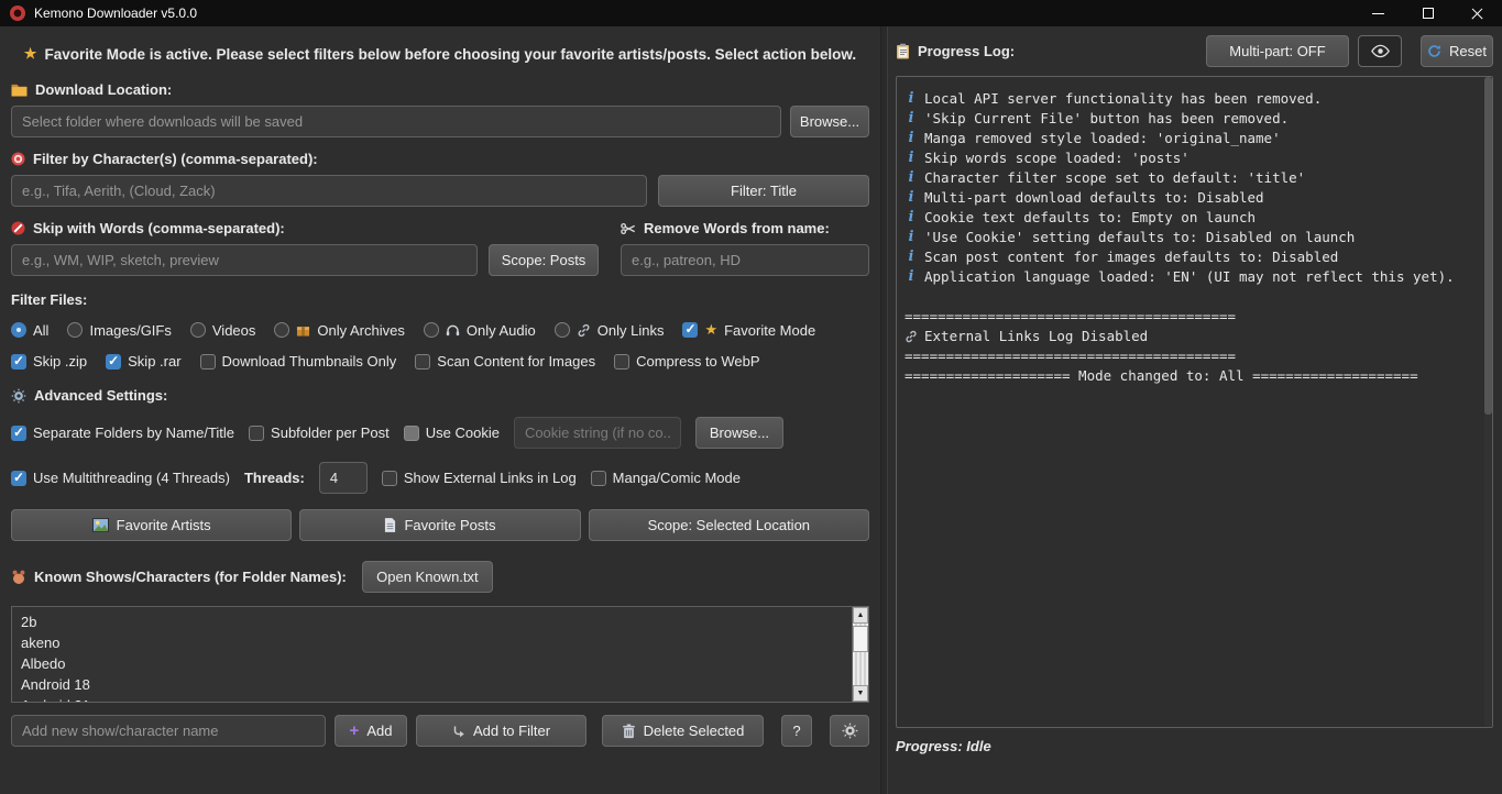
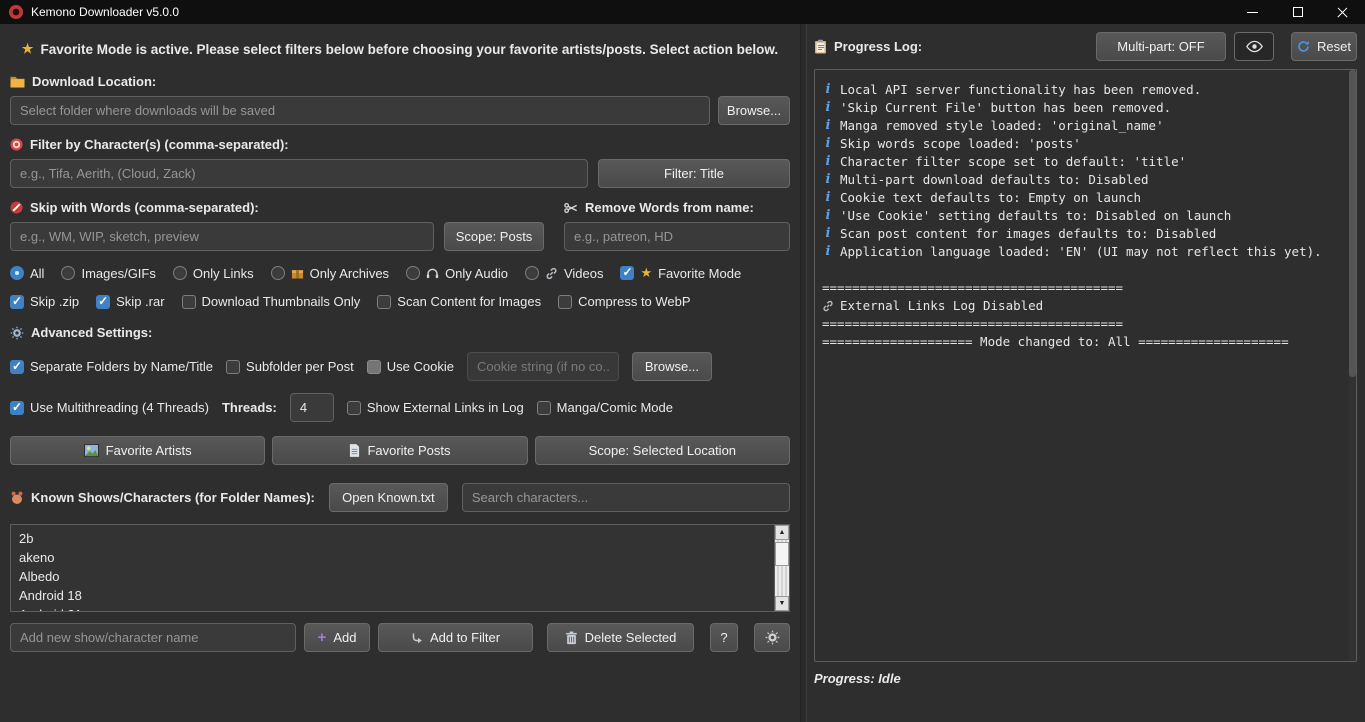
  Kemono Downloader v5.0.0
  ★
  Favorite Mode is active. Please select filters below before choosing your favorite artists/posts. Select action below.
  Download Location:
  Select folder where downloads will be saved
  Browse...
  Filter by Character(s) (comma-separated):
  e.g., Tifa, Aerith, (Cloud, Zack)
  Filter: Title
  Skip with Words (comma-separated):
  e.g., WM, WIP, sketch, preview
  Scope: Posts
  Remove Words from name:
  e.g., patreon, HD
- Filter Files:
  All
  Images/GIFs
- Videos
+ Only Links
  Only Archives
  Only Audio
- Only Links
+ Videos
  ★
  Favorite Mode
  Skip .zip
  Skip .rar
  Download Thumbnails Only
  Scan Content for Images
  Compress to WebP
  Advanced Settings:
  Separate Folders by Name/Title
  Subfolder per Post
  Use Cookie
  Cookie string (if no co..
  Browse...
  Use Multithreading (4 Threads)
  Threads:
  4
  Show External Links in Log
  Manga/Comic Mode
  Favorite Artists
  Favorite Posts
  Scope: Selected Location
  Known Shows/Characters (for Folder Names):
  Open Known.txt
+ Search characters...
  2b
  akeno
  Albedo
  Android 18
  Add new show/character name
  +
  Add
  Add to Filter
  Delete Selected
  ?
  Progress Log:
  Multi-part: OFF
  Reset
  i
  Local API server functionality has been removed.
  i
  'Skip Current File' button has been removed.
  i
  Manga removed style loaded: 'original_name'
  i
  Skip words scope loaded: 'posts'
  i
  Character filter scope set to default: 'title'
  i
  Multi-part download defaults to: Disabled
  i
  Cookie text defaults to: Empty on launch
  i
  'Use Cookie' setting defaults to: Disabled on launch
  i
  Scan post content for images defaults to: Disabled
  i
  Application language loaded: 'EN' (UI may not reflect this yet).
  ========================================
  External Links Log Disabled
  ========================================
  ==================== Mode changed to: All ====================
  Progress: Idle
